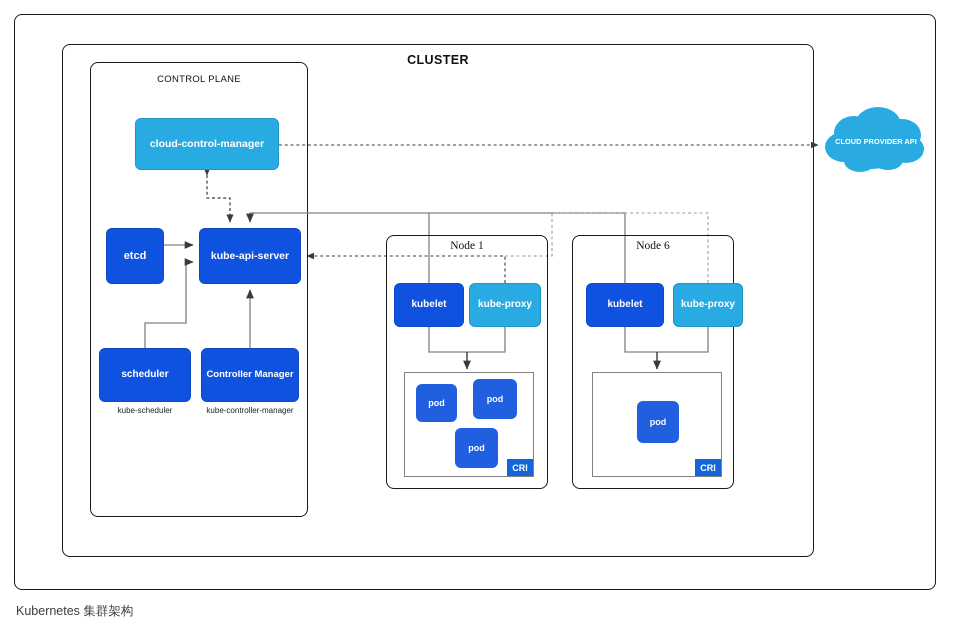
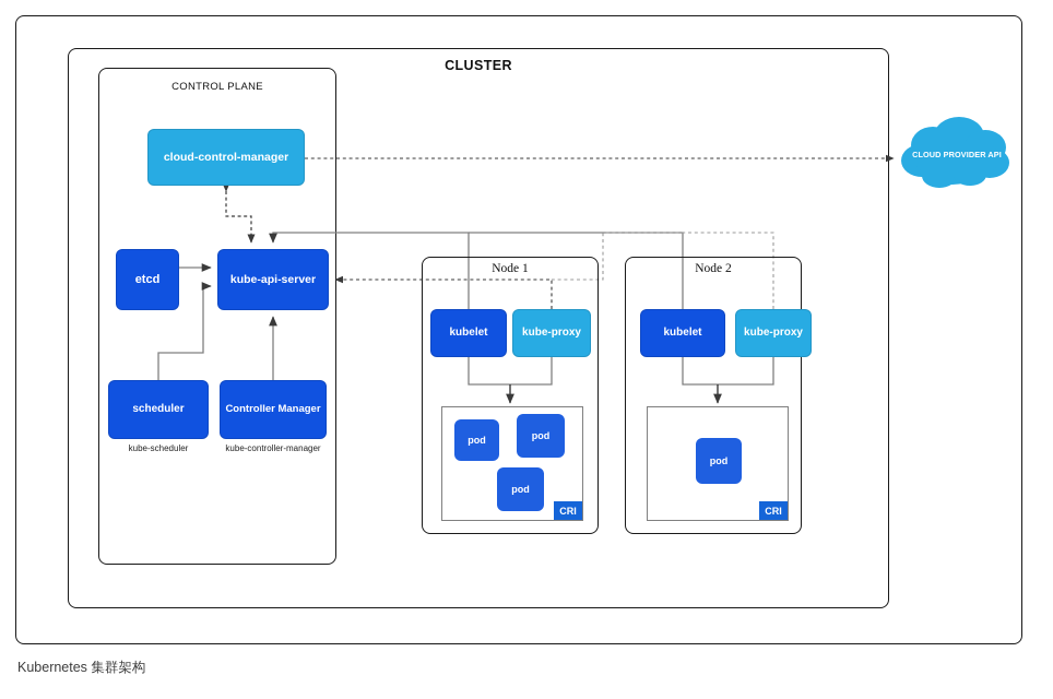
  CLUSTER
  CONTROL PLANE
  cloud-control-manager
  etcd
  kube-api-server
  scheduler
  kube-scheduler
  Controller Manager
  kube-controller-manager
  Node 1
  kubelet
  kube-proxy
  pod
  pod
  pod
  CRI
- Node 6
+ Node 2
  kubelet
  kube-proxy
  pod
  CRI
  CLOUD PROVIDER API
  Kubernetes 集群架构
